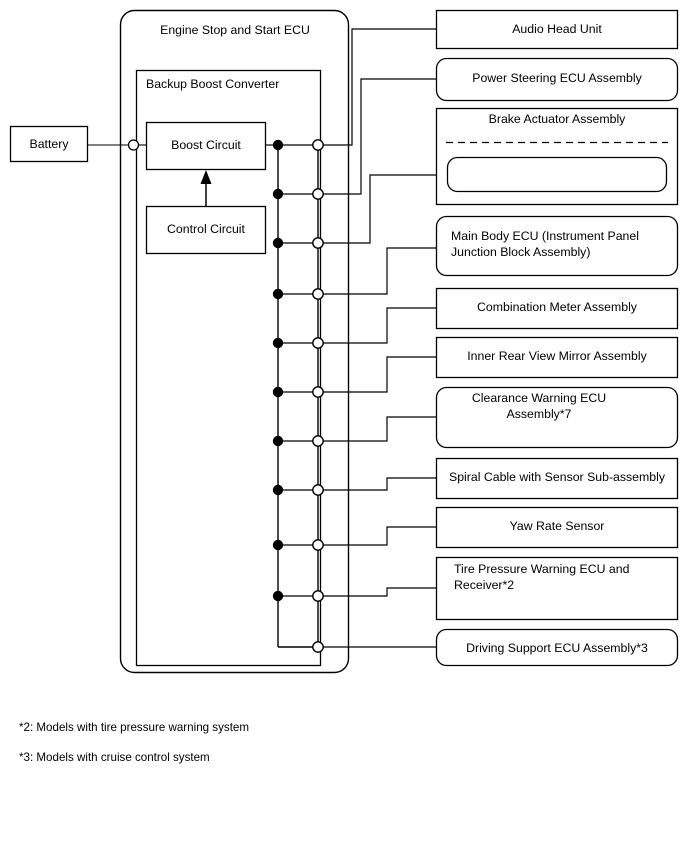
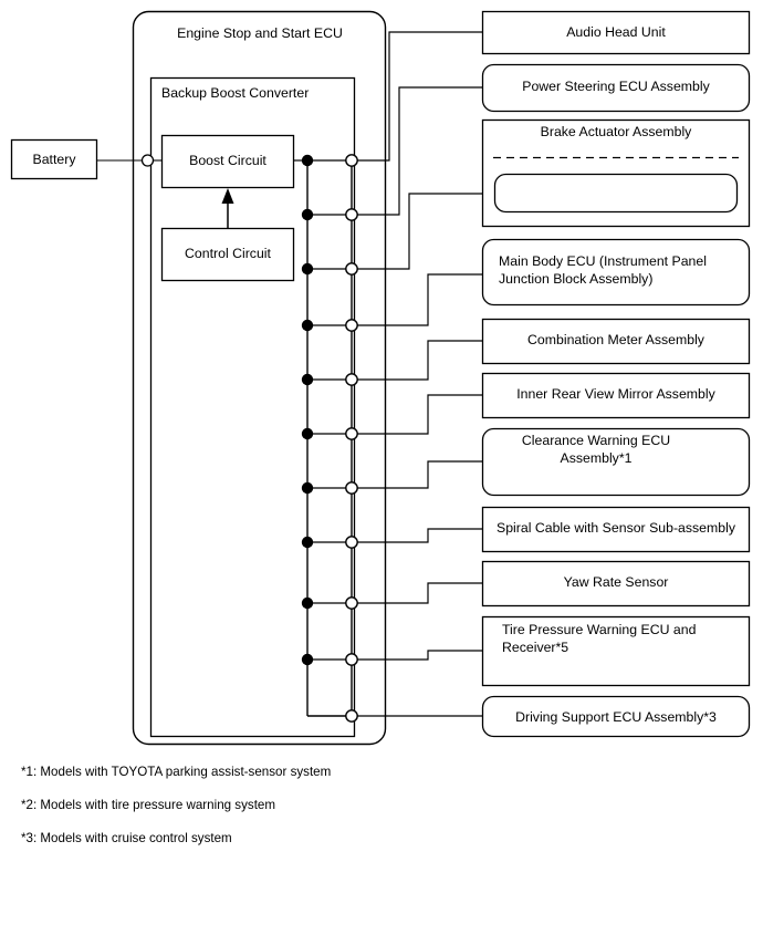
  Battery
  Engine Stop and Start ECU
  Backup Boost Converter
  Boost Circuit
  Control Circuit
  Audio Head Unit
  Power Steering ECU Assembly
  Brake Actuator Assembly
  Main Body ECU (Instrument Panel Junction Block Assembly)
  Combination Meter Assembly
  Inner Rear View Mirror Assembly
- Clearance Warning ECU Assembly*7
+ Clearance Warning ECU Assembly*1
  Spiral Cable with Sensor Sub-assembly
  Yaw Rate Sensor
- Tire Pressure Warning ECU and Receiver*2
+ Tire Pressure Warning ECU and Receiver*5
  Driving Support ECU Assembly*3
+ *1: Models with TOYOTA parking assist-sensor system
  *2: Models with tire pressure warning system
  *3: Models with cruise control system
